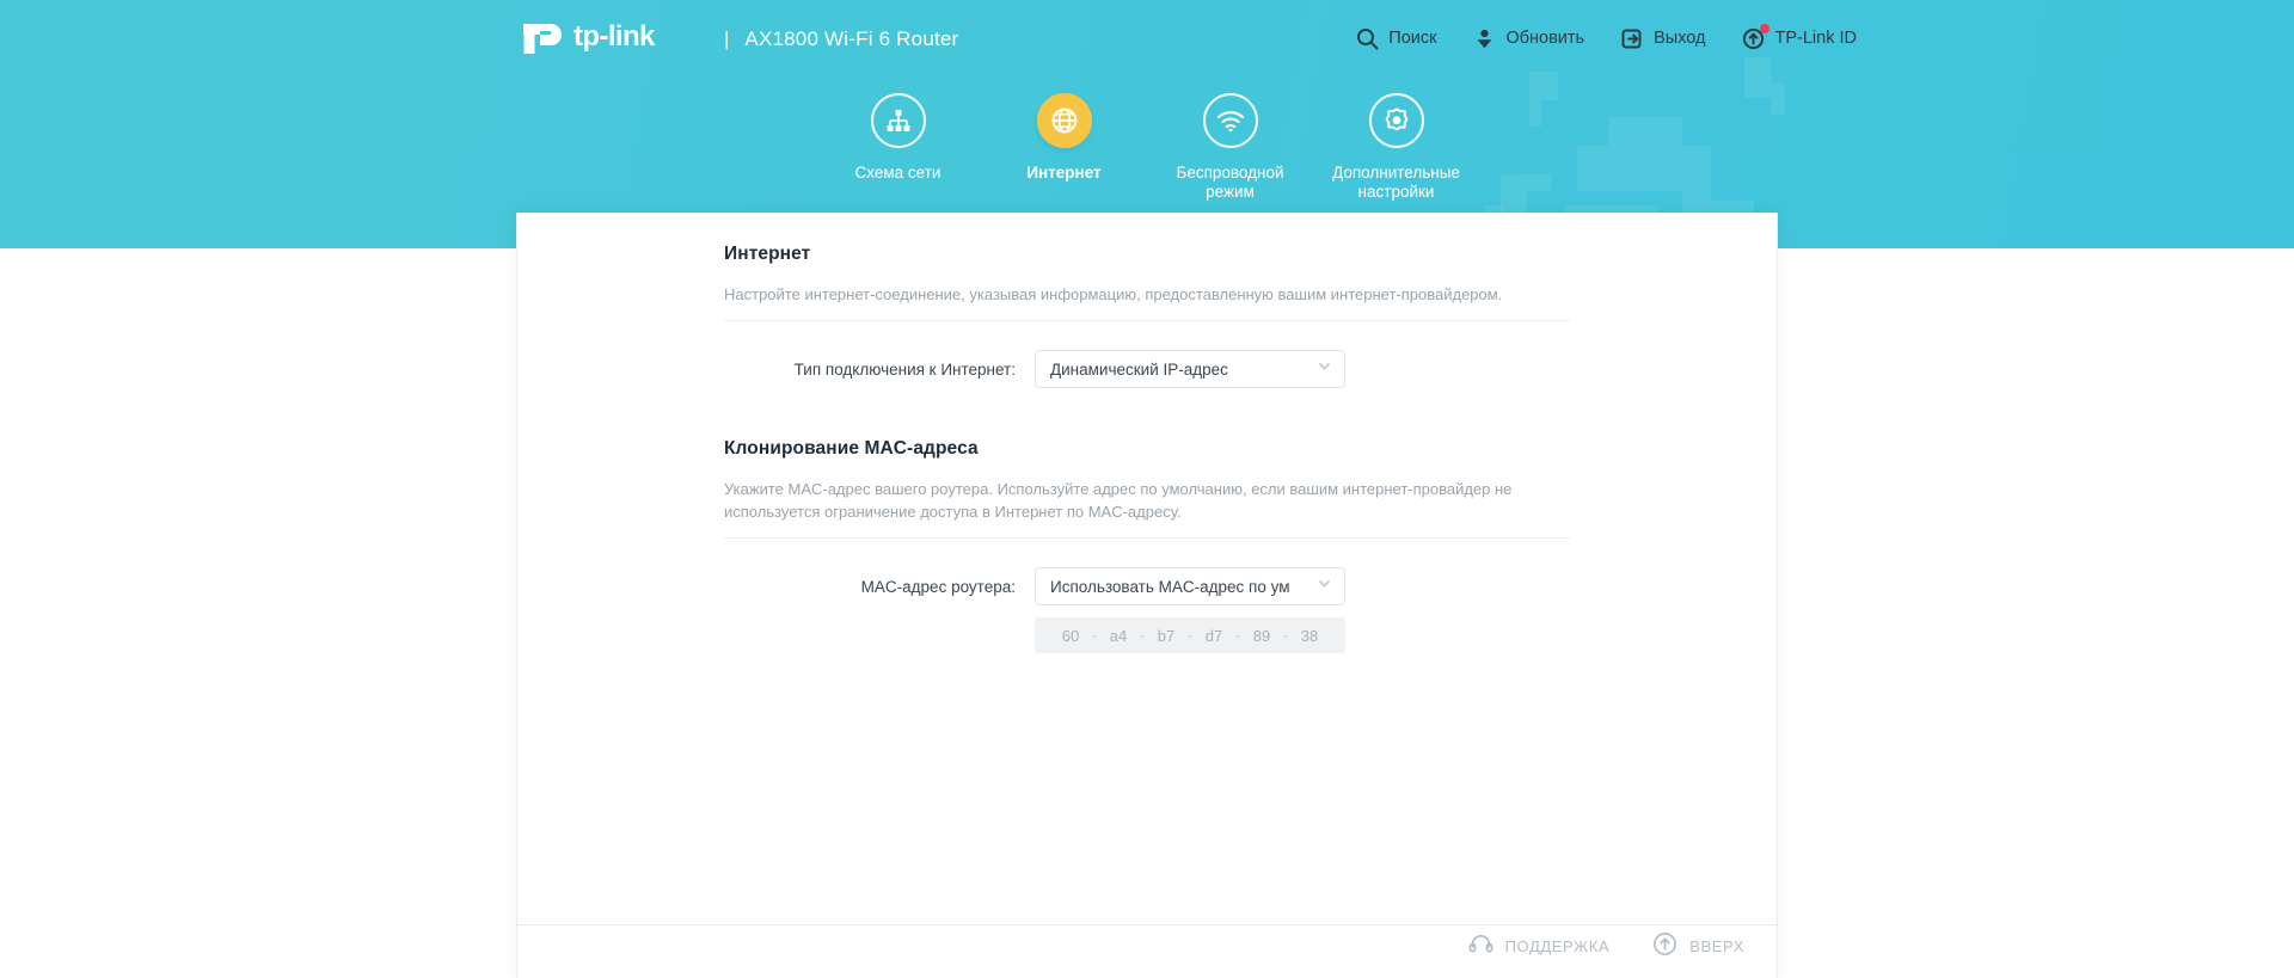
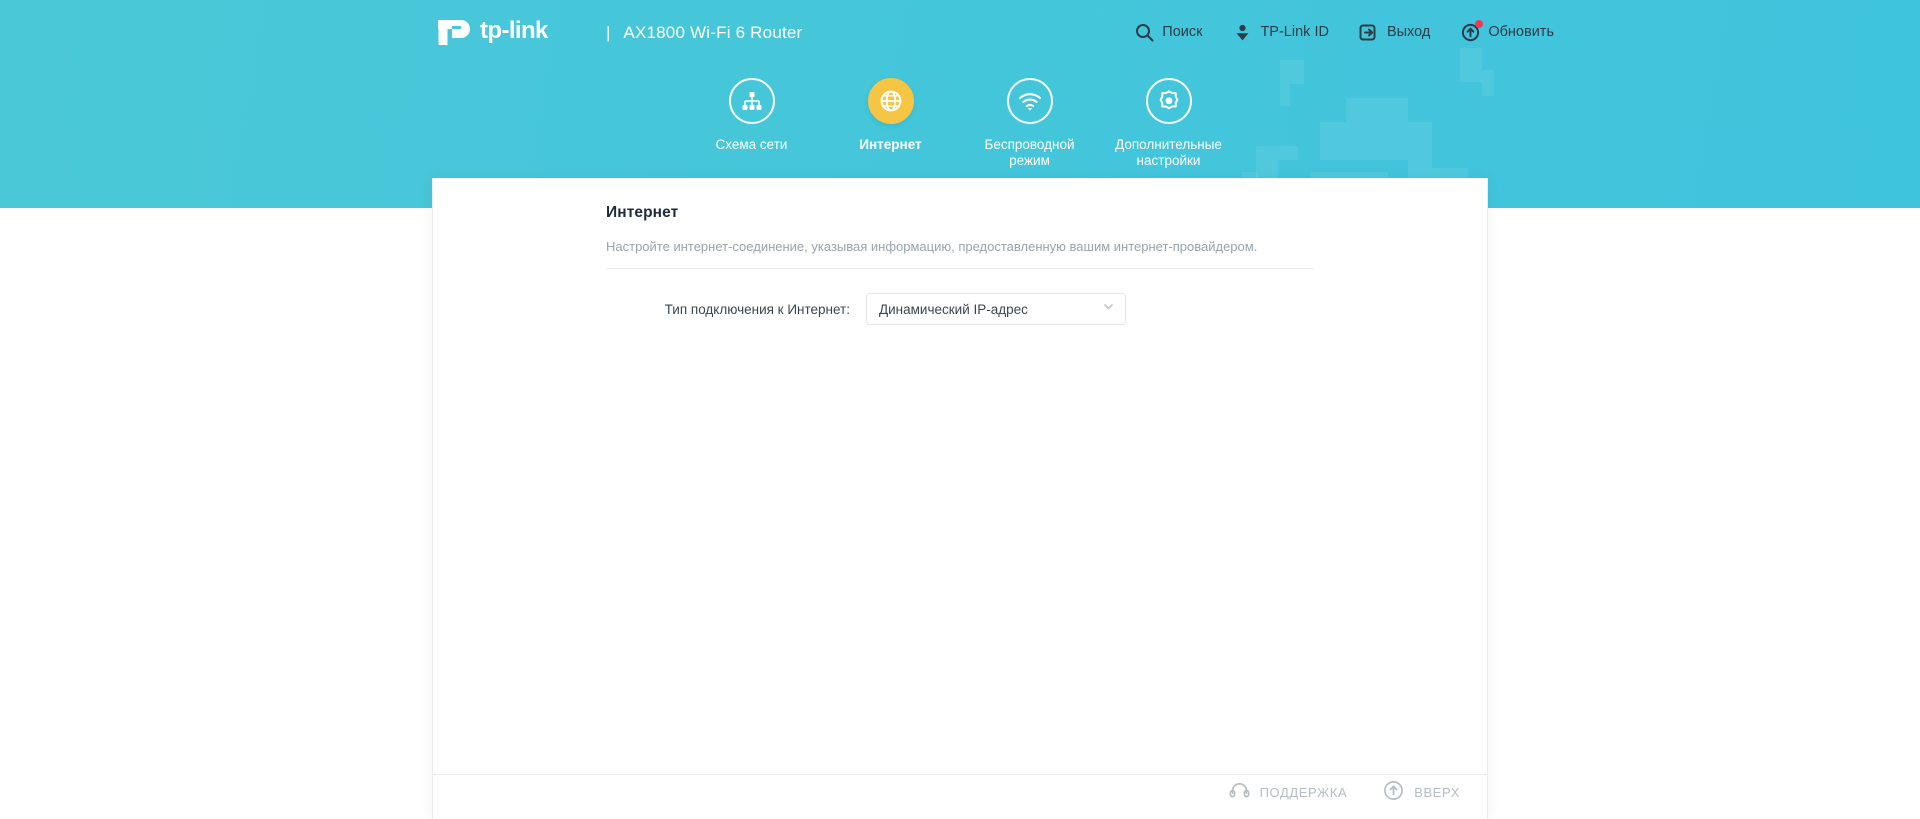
  tp-link
  |
  AX1800 Wi-Fi 6 Router
  Поиск
- Обновить
+ TP-Link ID
  Выход
- TP-Link ID
+ Обновить
  Схема сети
  Интернет
  Беспроводной режим
  Дополнительные настройки
  Интернет
  Настройте интернет-соединение, указывая информацию, предоставленную вашим интернет-провайдером.
  Тип подключения к Интернет:
  Динамический IP-адрес
- Клонирование MAC-адреса
- Укажите MAC-адрес вашего роутера. Используйте адрес по умолчанию, если вашим интернет-провайдер не используется ограничение доступа в Интернет по MAC-адресу.
- MAC-адрес роутера:
- Использовать MAC-адрес по ум
- 60
- a4
- b7
- d7
- 89
- 38
  ПОДДЕРЖКА
  ВВЕРХ
